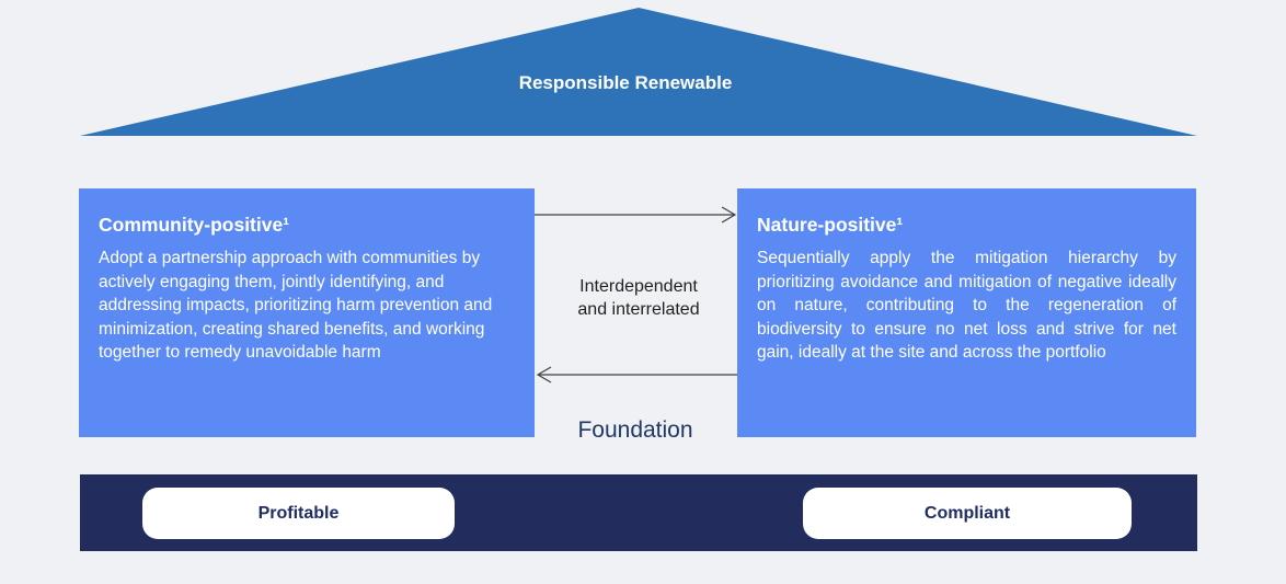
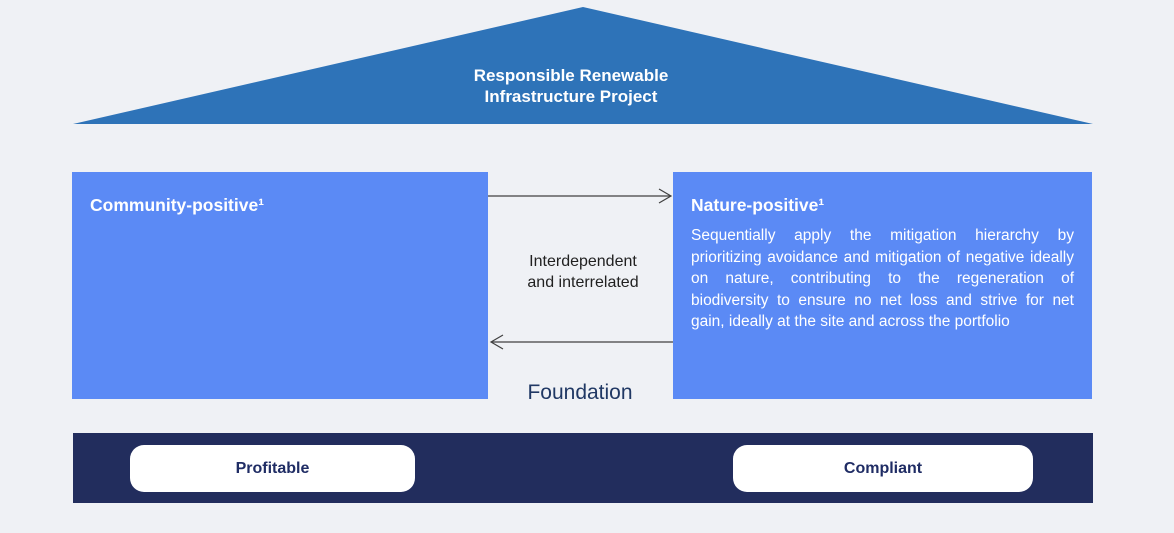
  Responsible Renewable
+ Infrastructure Project
  Community-positive¹
- Adopt a partnership approach with communities by actively engaging them, jointly identifying, and addressing impacts, prioritizing harm prevention and minimization, creating shared benefits, and working together to remedy unavoidable harm
  Nature-positive¹
  Sequentially apply the mitigation hierarchy by prioritizing avoidance and mitigation of negative ideally on nature, contributing to the regeneration of biodiversity to ensure no net loss and strive for net gain, ideally at the site and across the portfolio
  Interdependent
  and interrelated
  Foundation
  Profitable
  Compliant
